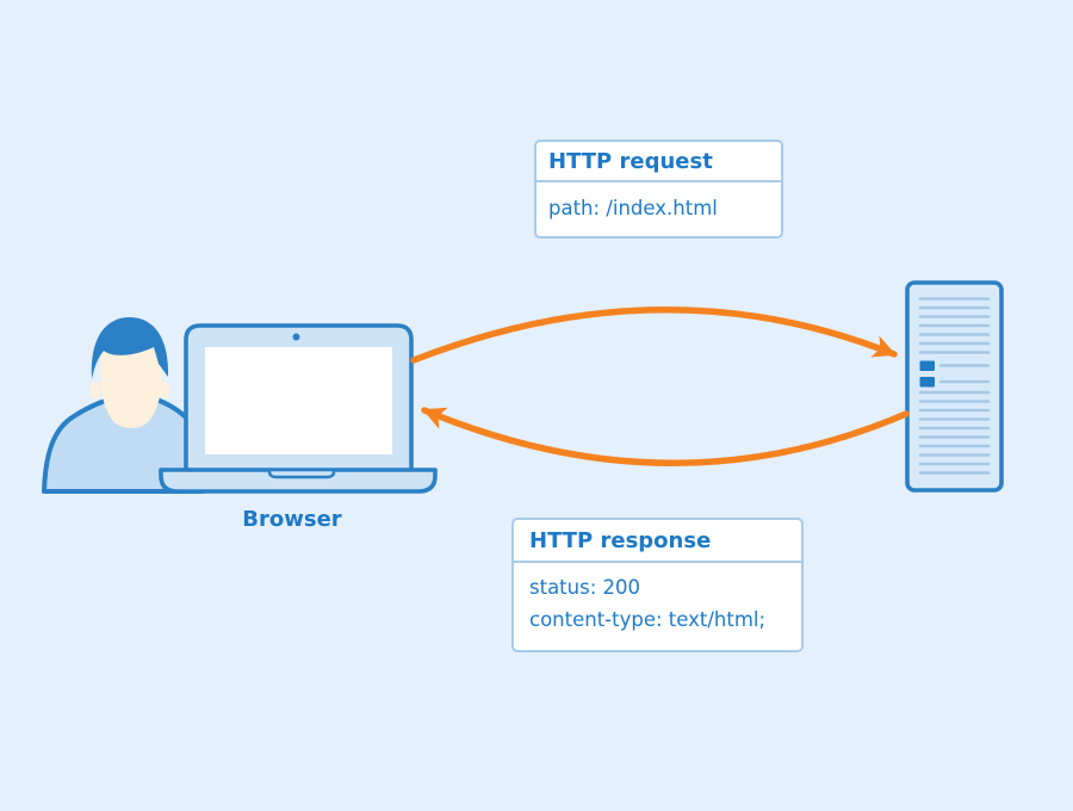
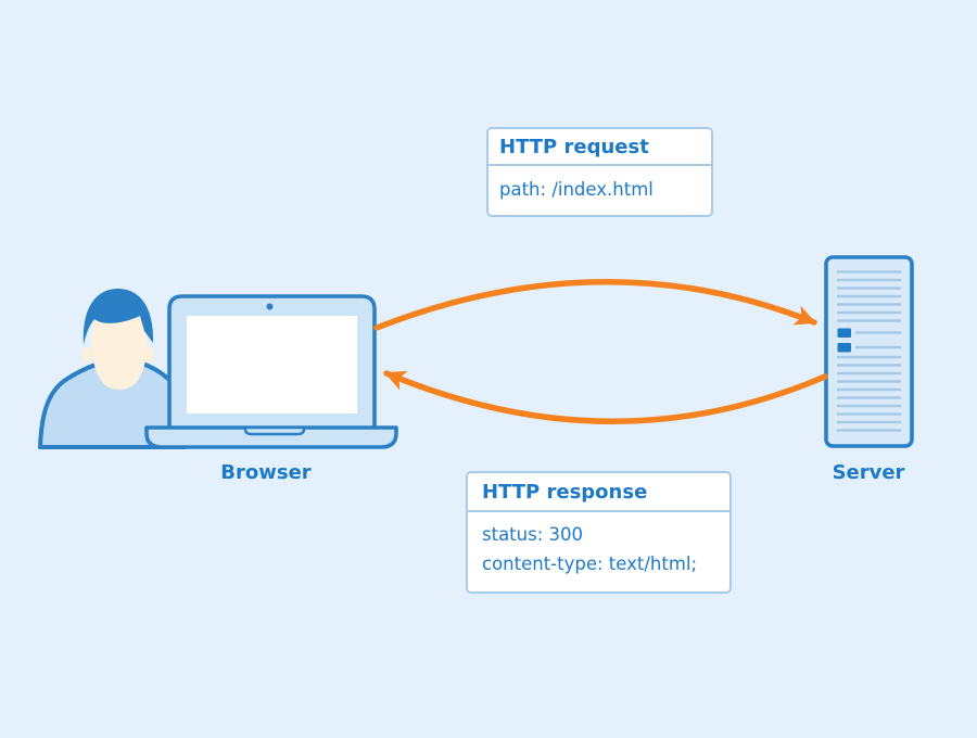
  HTTP request
  path: /index.html
  HTTP response
- status: 200
+ status: 300
  content-type: text/html;
  Browser
+ Server
